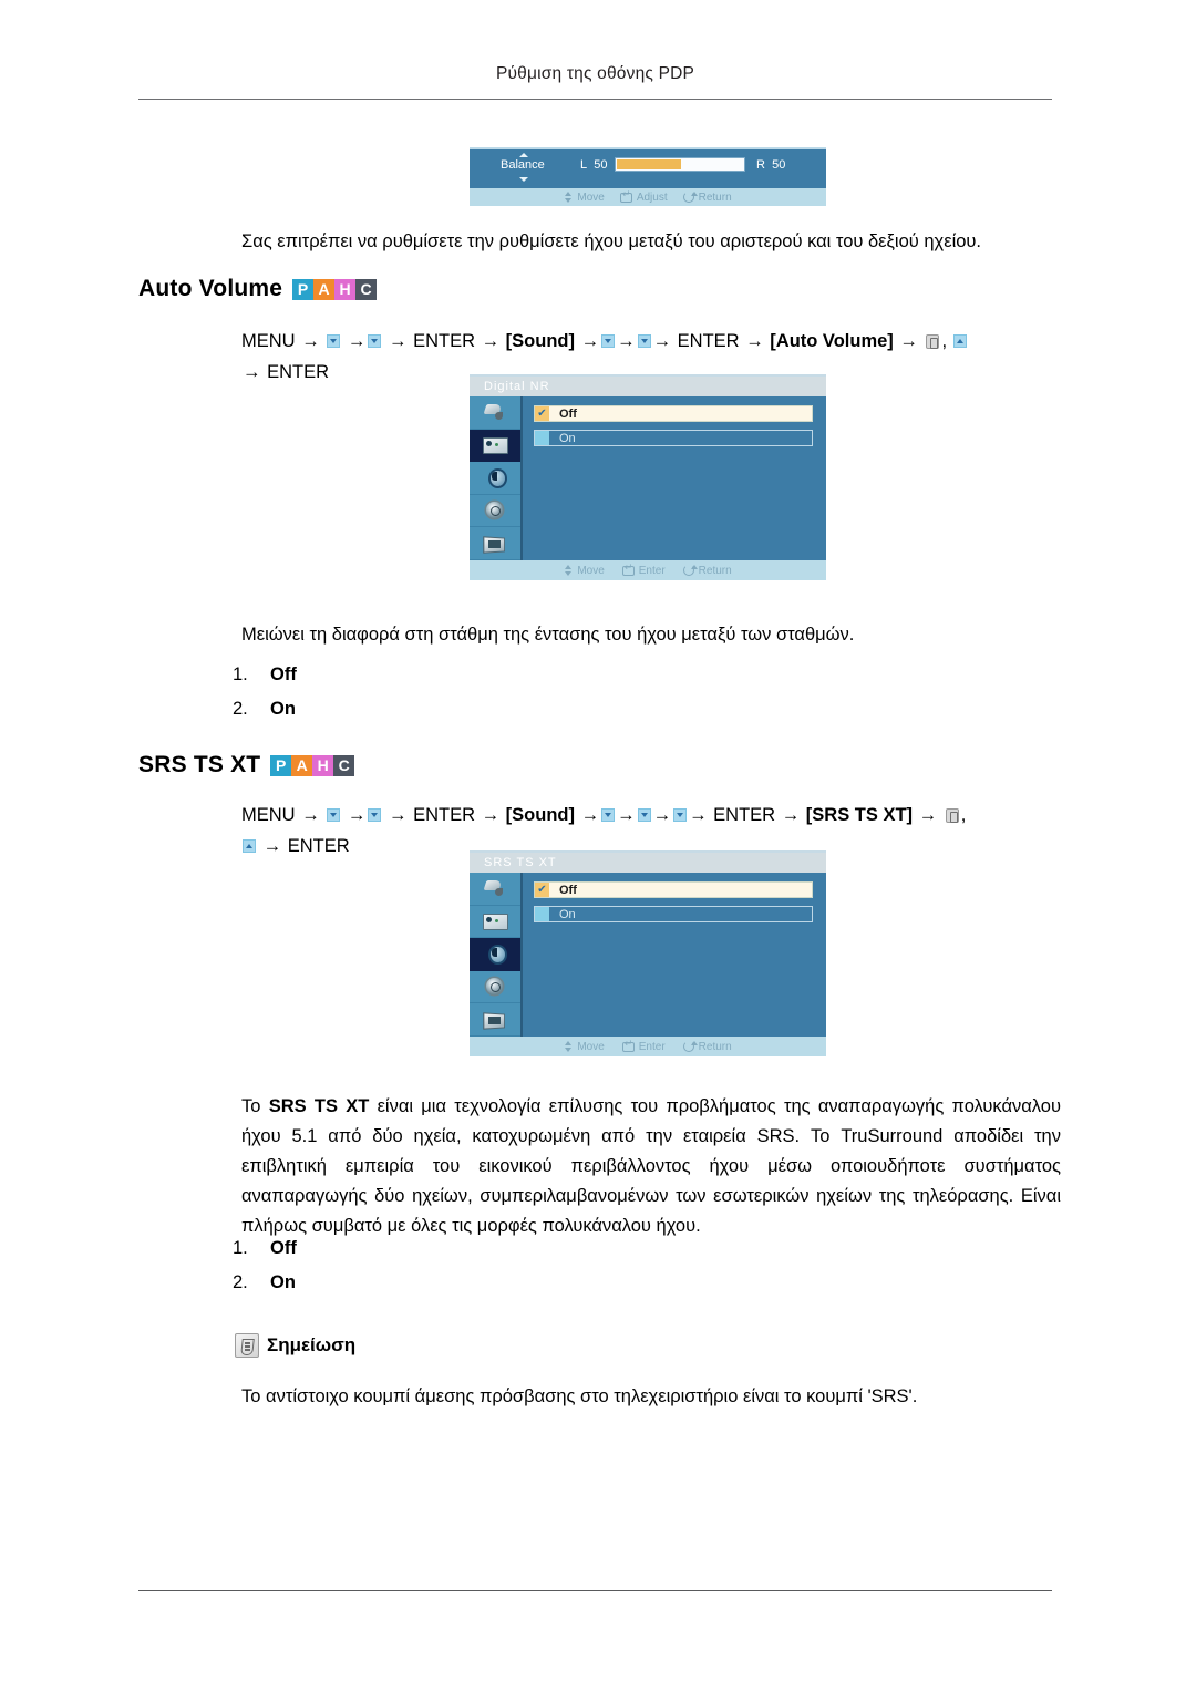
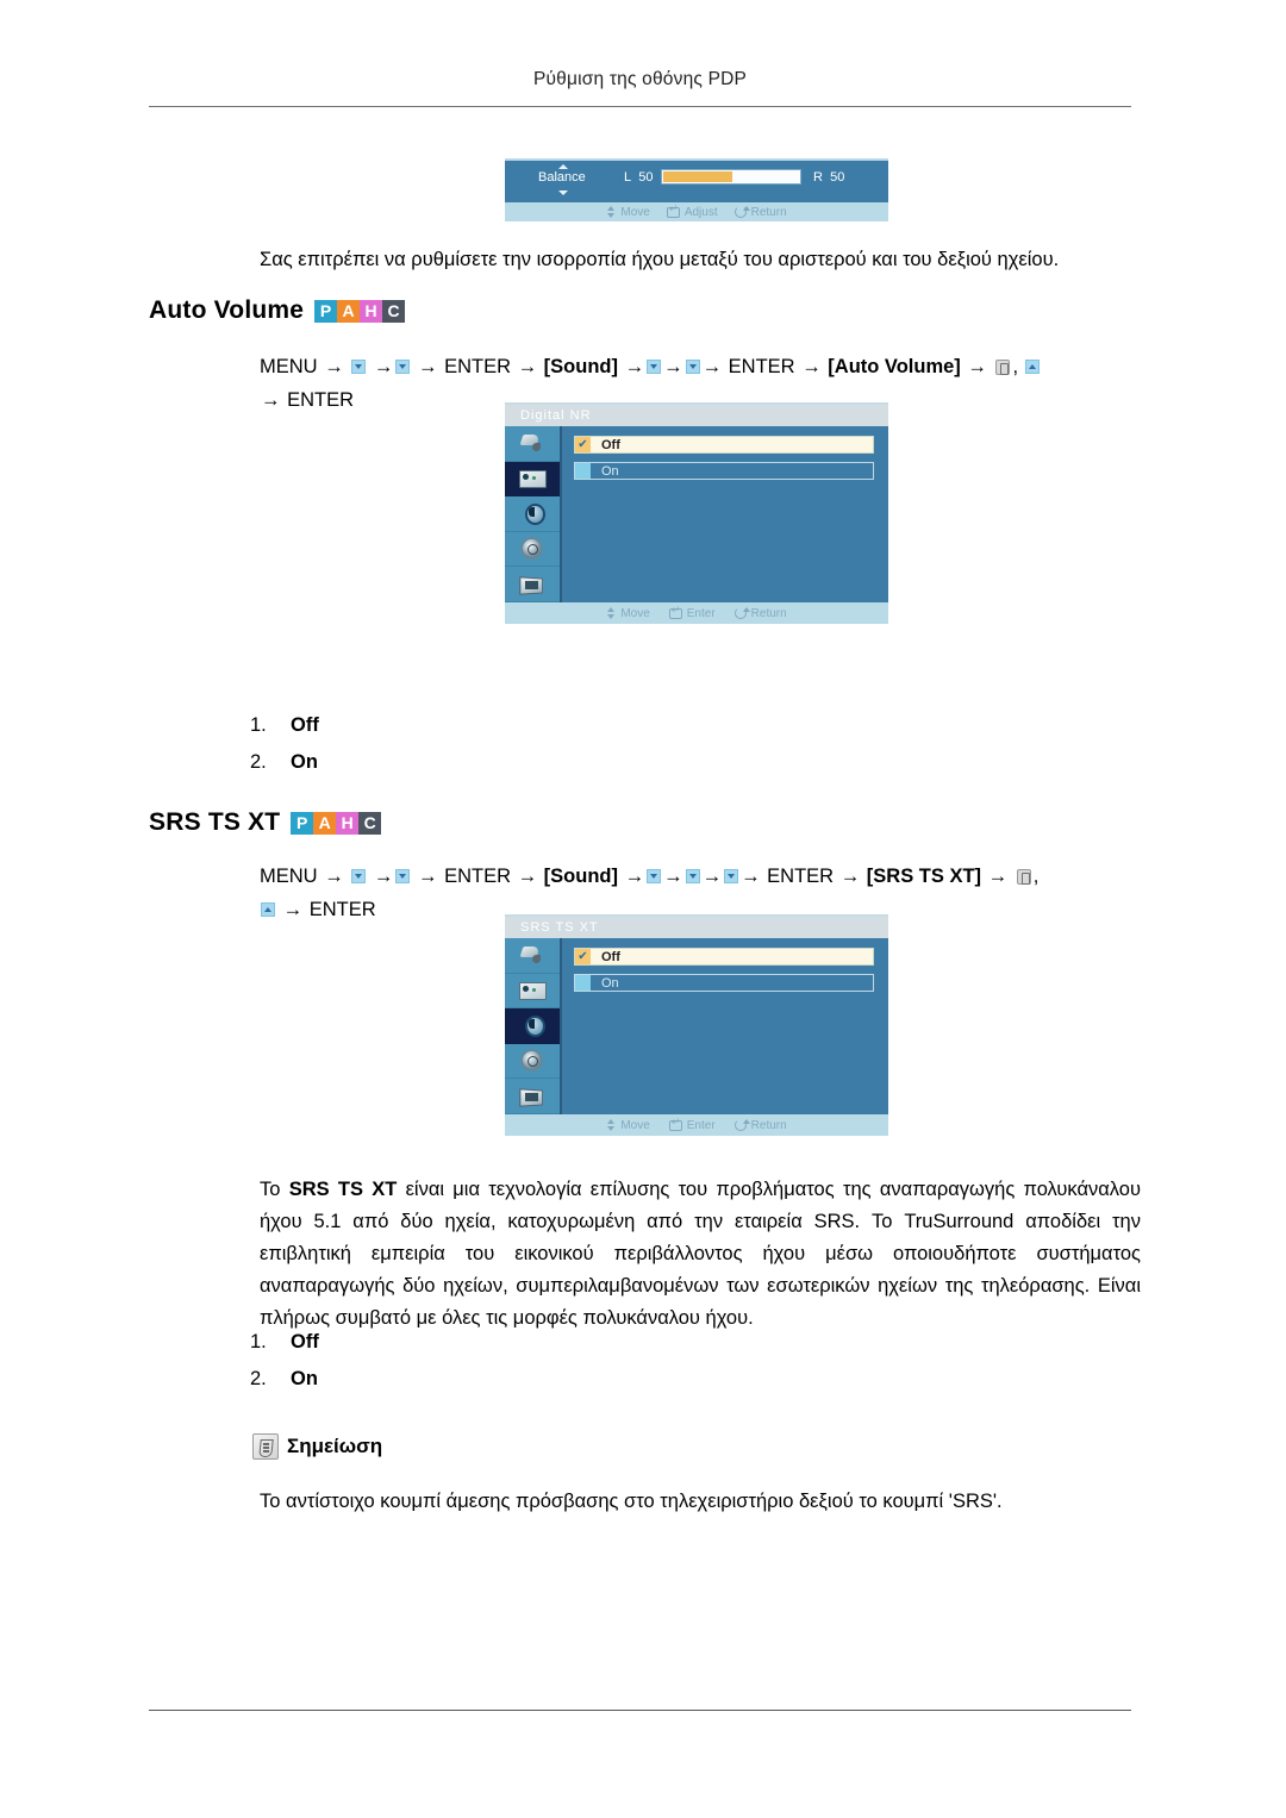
  Ρύθμιση της οθόνης PDP
  Balance
  L 50
  R 50
  Move
  Adjust
  Return
- Σας επιτρέπει να ρυθμίσετε την ρυθμίσετε ήχου μεταξύ του αριστερού και του δεξιού ηχείου.
+ Σας επιτρέπει να ρυθμίσετε την ισορροπία ήχου μεταξύ του αριστερού και του δεξιού ηχείου.
  Auto Volume
  P
  A
  H
  C
  MENU → → → ENTER → [Sound] → → → ENTER → [Auto Volume] → ,
  → ENTER
  Digital NR
  ✔
  Off
  On
  Move
  Enter
  Return
- Μειώνει τη διαφορά στη στάθμη της έντασης του ήχου μεταξύ των σταθμών.
  1.
  Off
  2.
  On
  SRS TS XT
  P
  A
  H
  C
  MENU → → → ENTER → [Sound] → → → → ENTER → [SRS TS XT] → ,
  → ENTER
  SRS TS XT
  ✔
  Off
  On
  Move
  Enter
  Return
  Το SRS TS XT είναι μια τεχνολογία επίλυσης του προβλήματος της αναπαραγωγής πολυκάναλου ήχου 5.1 από δύο ηχεία, κατοχυρωμένη από την εταιρεία SRS. Το TruSurround αποδίδει την επιβλητική εμπειρία του εικονικού περιβάλλοντος ήχου μέσω οποιουδήποτε συστήματος αναπαραγωγής δύο ηχείων, συμπεριλαμβανομένων των εσωτερικών ηχείων της τηλεόρασης. Είναι πλήρως συμβατό με όλες τις μορφές πολυκάναλου ήχου.
  1.
  Off
  2.
  On
  Σημείωση
- Το αντίστοιχο κουμπί άμεσης πρόσβασης στο τηλεχειριστήριο είναι το κουμπί 'SRS'.
+ Το αντίστοιχο κουμπί άμεσης πρόσβασης στο τηλεχειριστήριο δεξιού το κουμπί 'SRS'.
